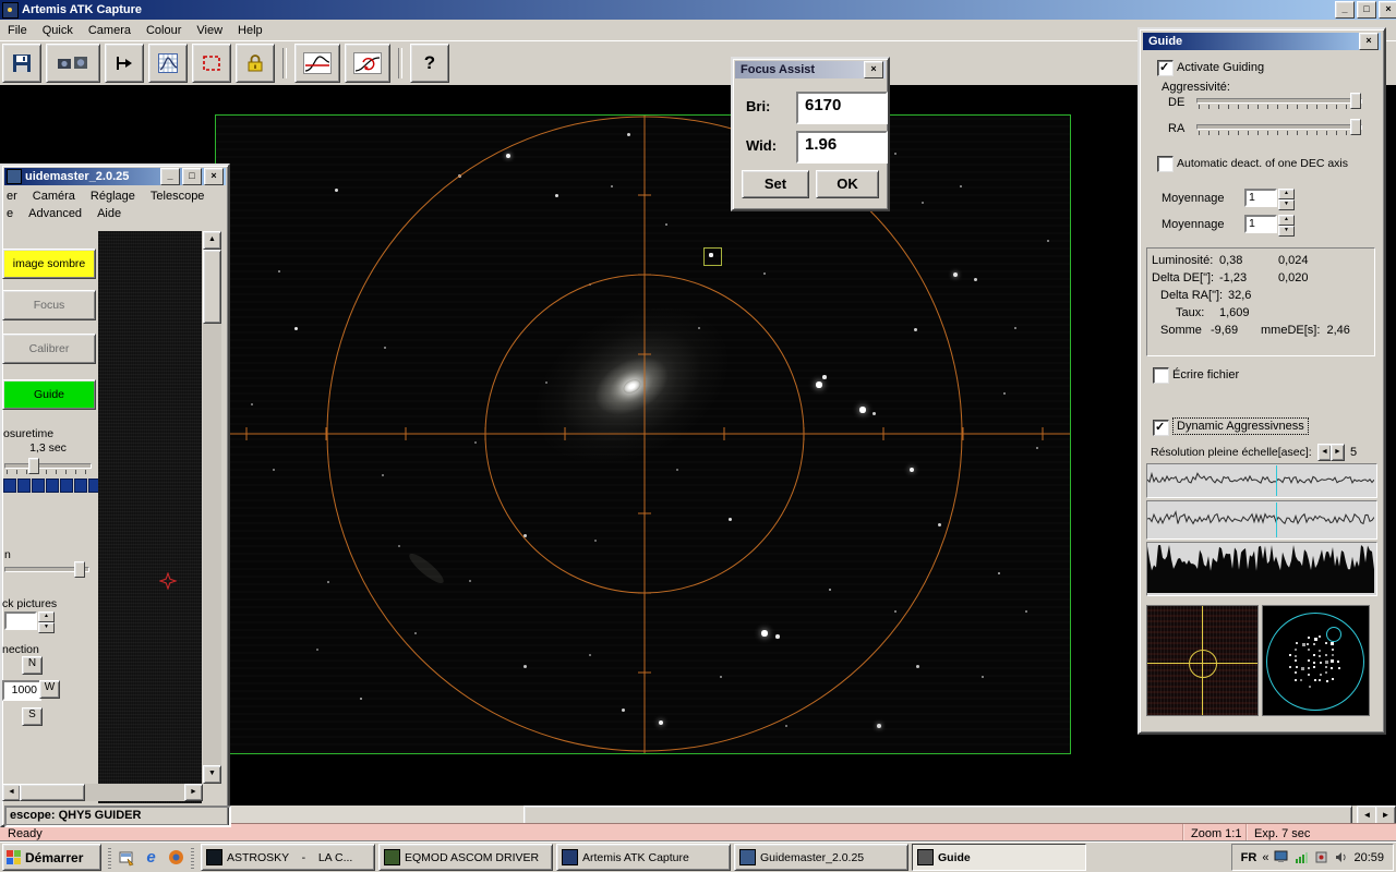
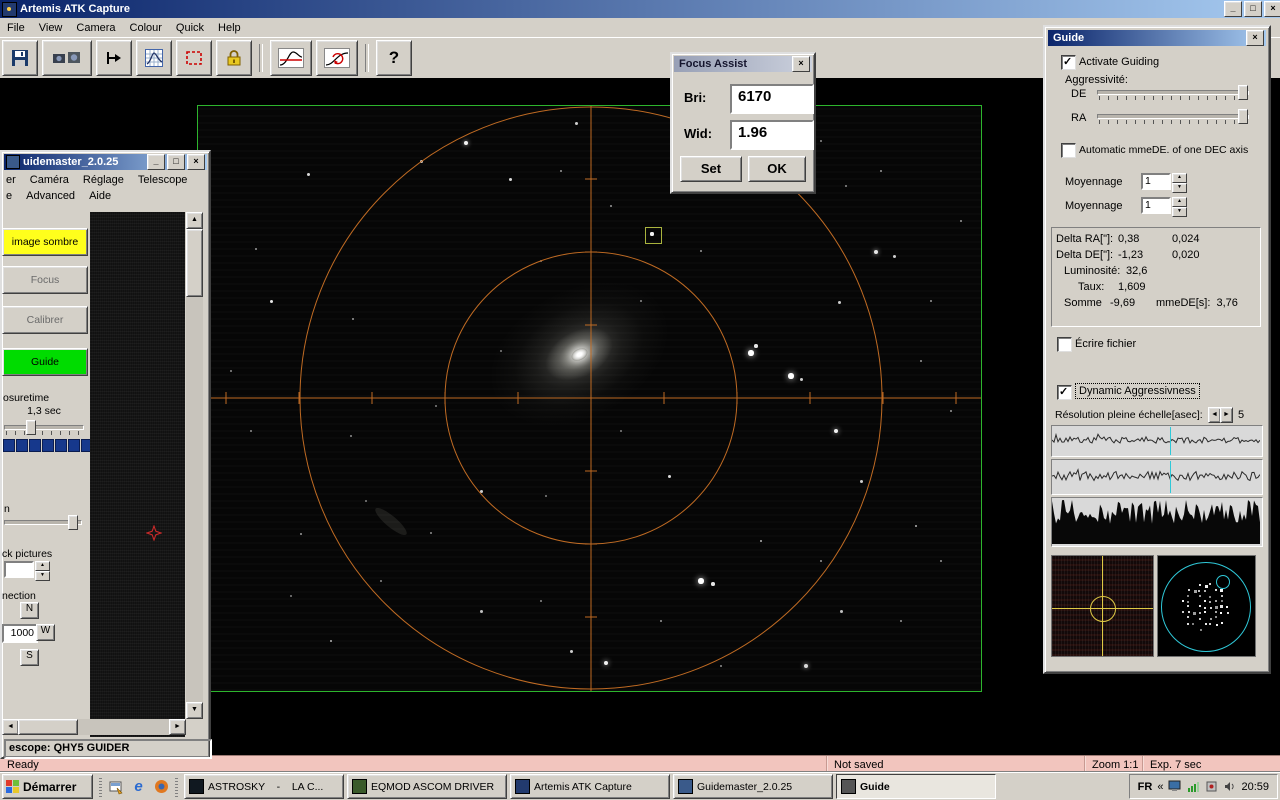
  Artemis ATK Capture
  _
  □
  ×
  File
- Quick
+ View
  Camera
  Colour
- View
+ Quick
  Help
  ?
- ◄
- ►
  Ready
+ Not saved
  Zoom 1:1
  Exp. 7 sec
  uidemaster_2.0.25
  _
  □
  ×
  er
  Caméra
  Réglage
  Telescope
  e
  Advanced
  Aide
  image sombre
  Focus
  Calibrer
  Guide
  osuretime
  1,3 sec
  n
  ck pictures
  nection
  N
  1000
  W
  S
  escope: QHY5 GUIDER
  Focus Assist
  ×
  Bri:
  6170
  Wid:
  1.96
  Set
  OK
  Guide
  ×
  ✓
  Activate Guiding
  Aggressivité:
  DE
  RA
- Automatic deact. of one DEC axis
+ Automatic mmeDE. of one DEC axis
  Moyennage
  1
  Moyennage
  1
- Luminosité:
+ Delta RA["]:
  0,38
  0,024
  Delta DE["]:
  -1,23
  0,020
- Delta RA["]:
+ Luminosité:
  32,6
  Taux:
  1,609
  Somme
  -9,69
- mmeDE[s]: 2,46
+ mmeDE[s]: 3,76
  Écrire fichier
  ✓
  Dynamic Aggressivness
  Résolution pleine échelle[asec]:
  5
  Démarrer
  e
  ASTROSKY - LA C...
  EQMOD ASCOM DRIVER
  Artemis ATK Capture
  Guidemaster_2.0.25
  Guide
  FR
  «
  20:59
